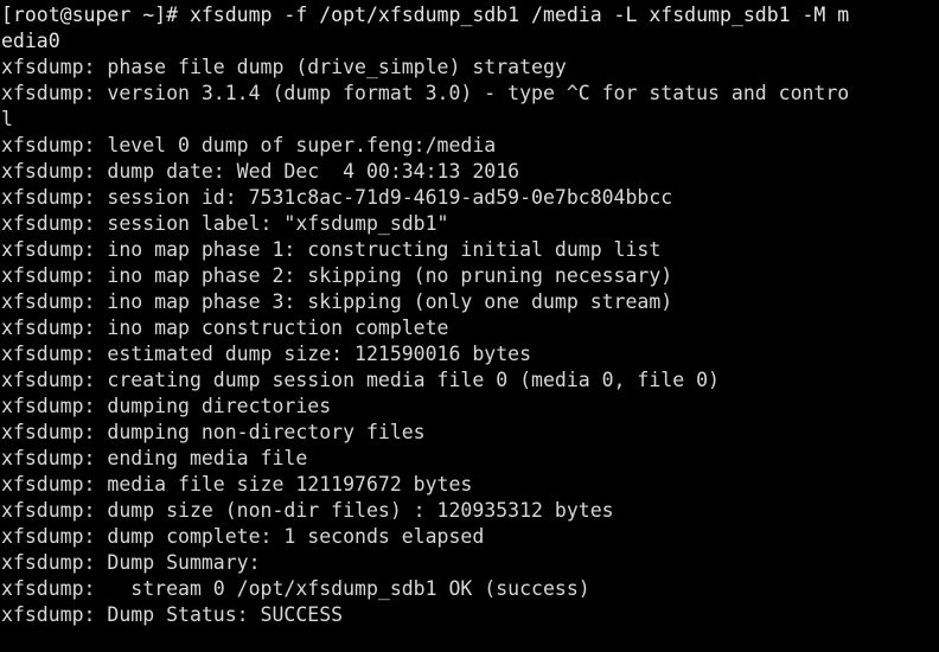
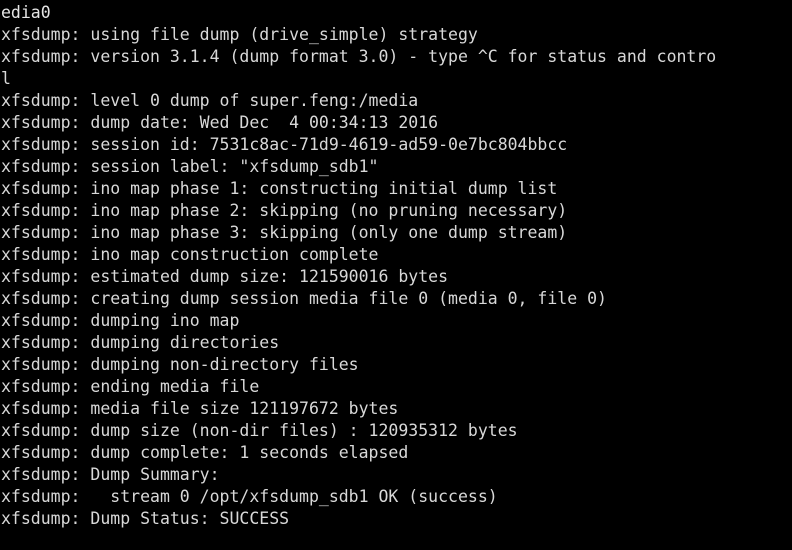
- [root@super ~]# xfsdump -f /opt/xfsdump_sdb1 /media -L xfsdump_sdb1 -M m
  edia0
- xfsdump: phase file dump (drive_simple) strategy
+ xfsdump: using file dump (drive_simple) strategy
  xfsdump: version 3.1.4 (dump format 3.0) - type ^C for status and contro
  l
  xfsdump: level 0 dump of super.feng:/media
  xfsdump: dump date: Wed Dec 4 00:34:13 2016
  xfsdump: session id: 7531c8ac-71d9-4619-ad59-0e7bc804bbcc
  xfsdump: session label: "xfsdump_sdb1"
  xfsdump: ino map phase 1: constructing initial dump list
  xfsdump: ino map phase 2: skipping (no pruning necessary)
  xfsdump: ino map phase 3: skipping (only one dump stream)
  xfsdump: ino map construction complete
  xfsdump: estimated dump size: 121590016 bytes
  xfsdump: creating dump session media file 0 (media 0, file 0)
+ xfsdump: dumping ino map
  xfsdump: dumping directories
  xfsdump: dumping non-directory files
  xfsdump: ending media file
  xfsdump: media file size 121197672 bytes
  xfsdump: dump size (non-dir files) : 120935312 bytes
  xfsdump: dump complete: 1 seconds elapsed
  xfsdump: Dump Summary:
  xfsdump: stream 0 /opt/xfsdump_sdb1 OK (success)
  xfsdump: Dump Status: SUCCESS
